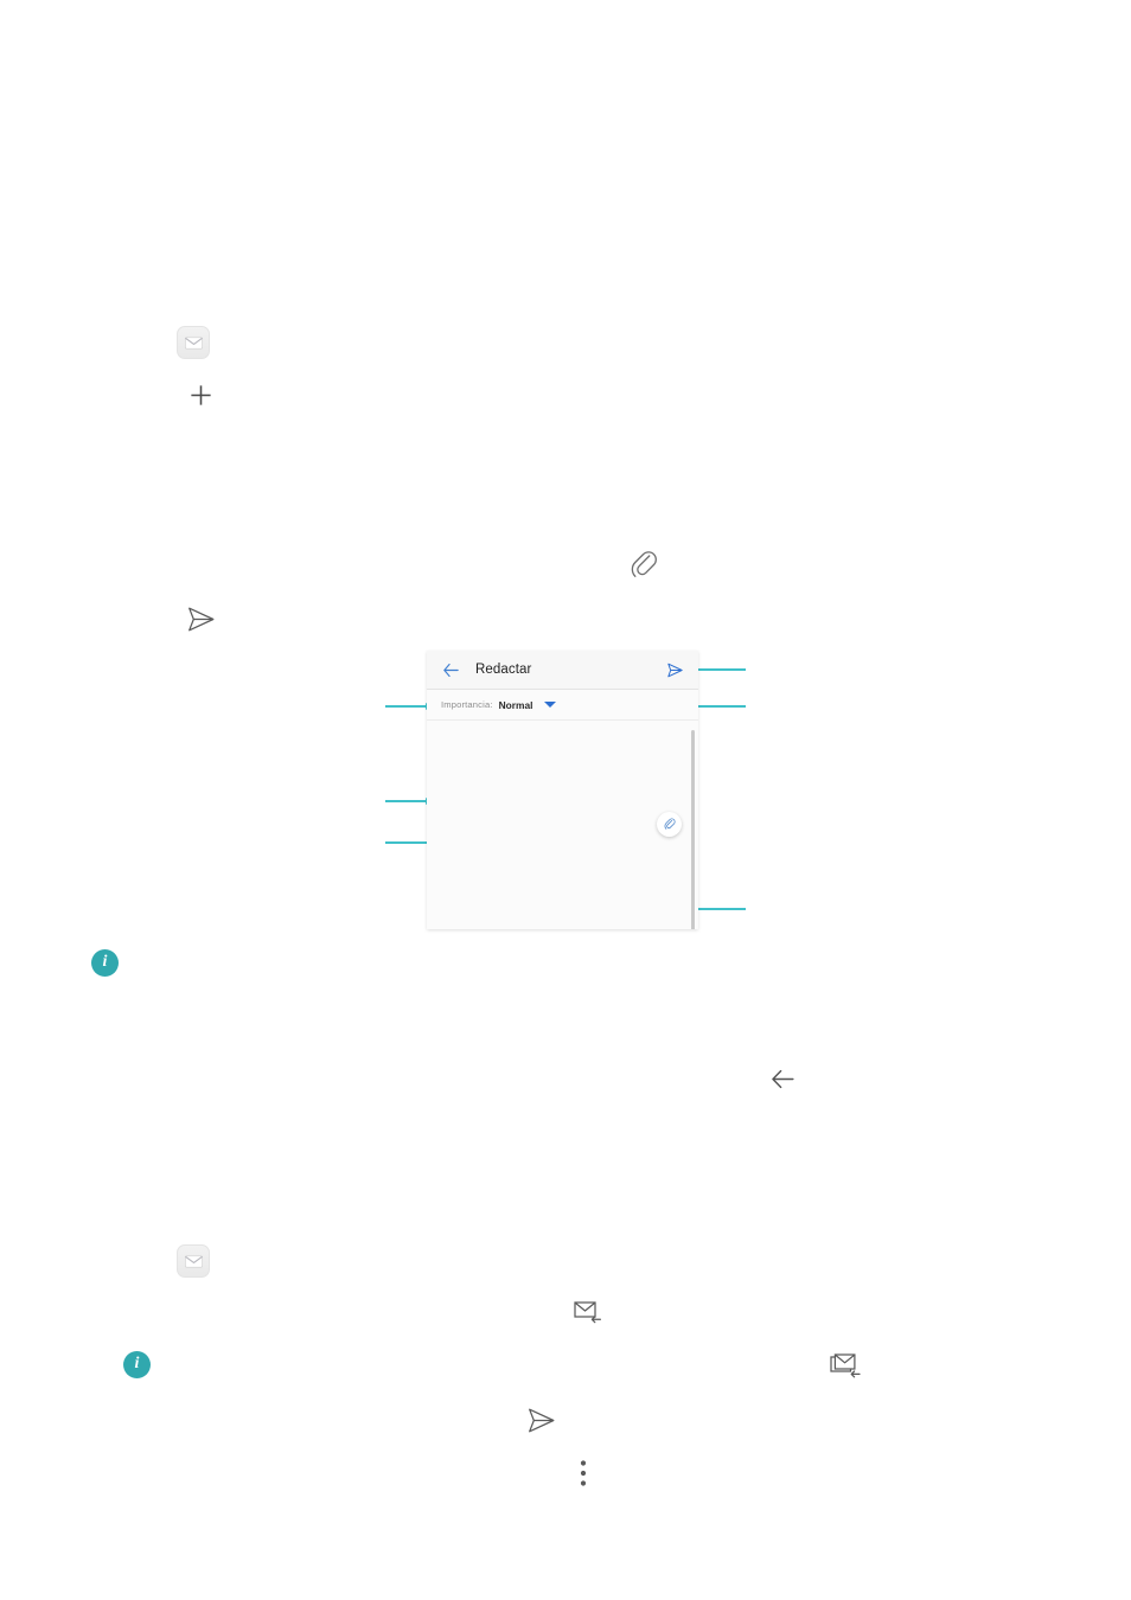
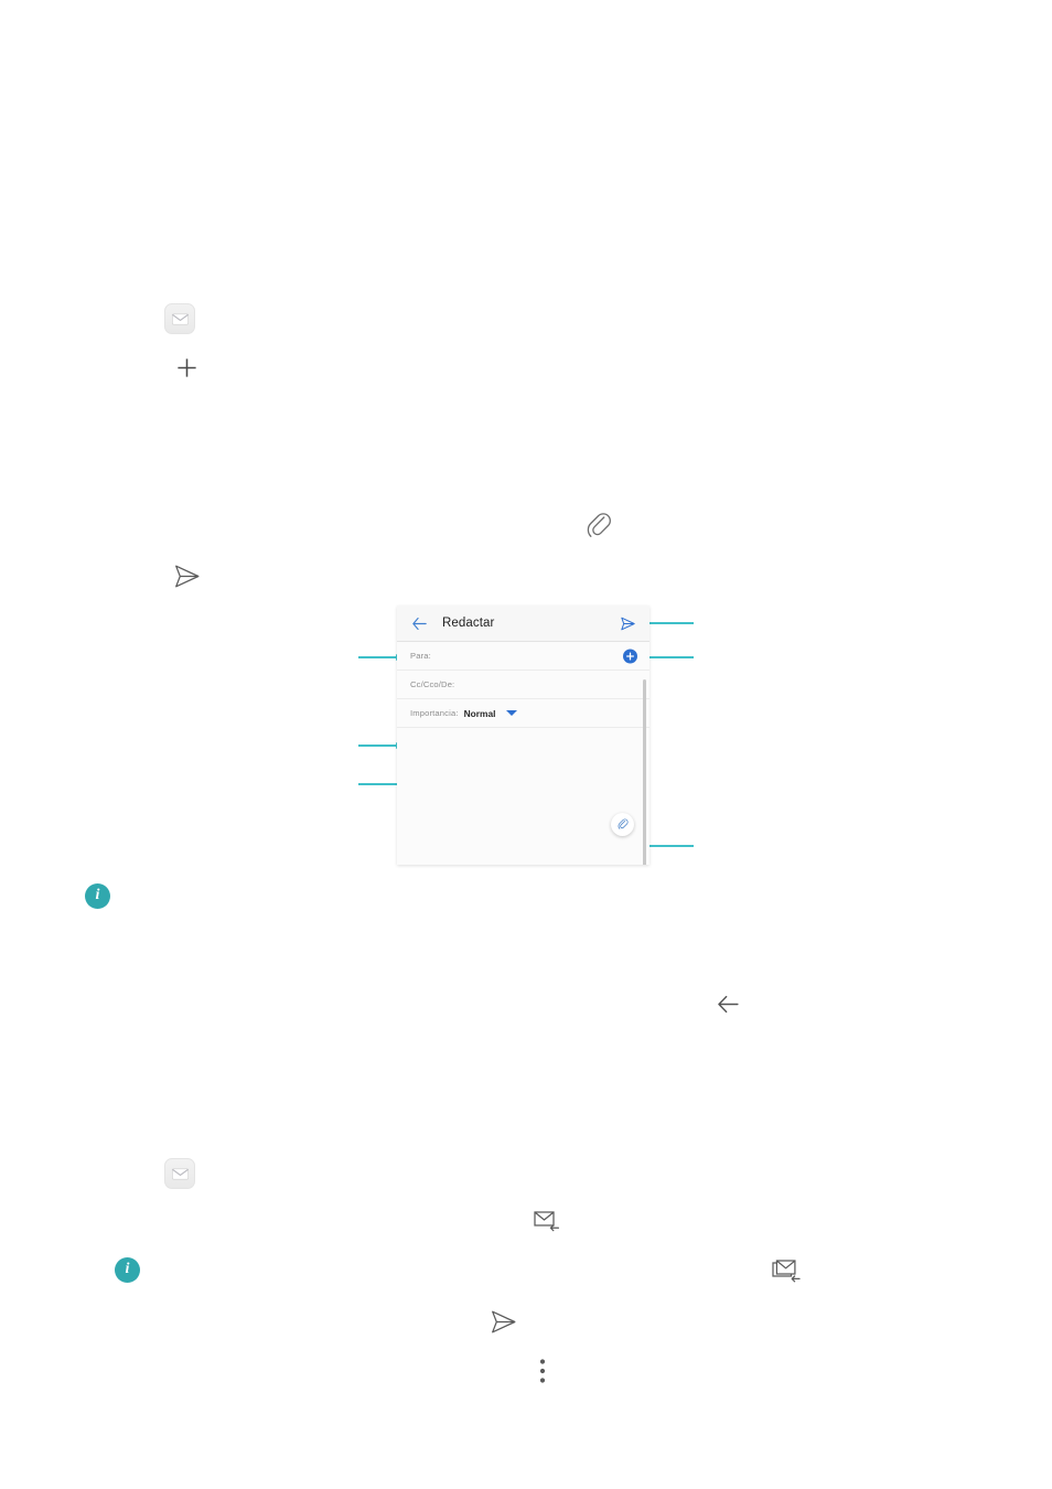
  Redactar
+ Para:
+ Cc/Cco/De:
  Importancia:
  Normal
  i
  i
